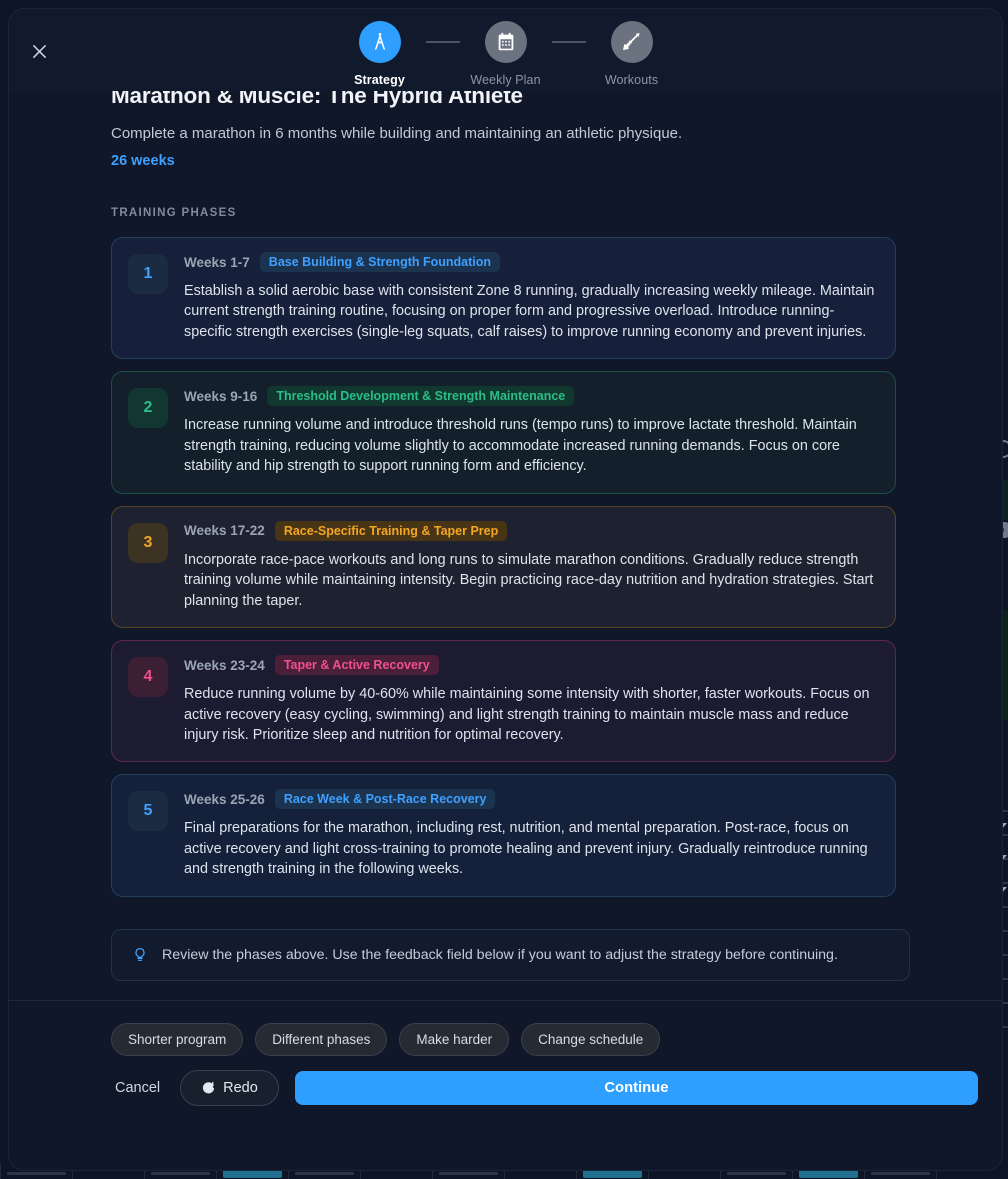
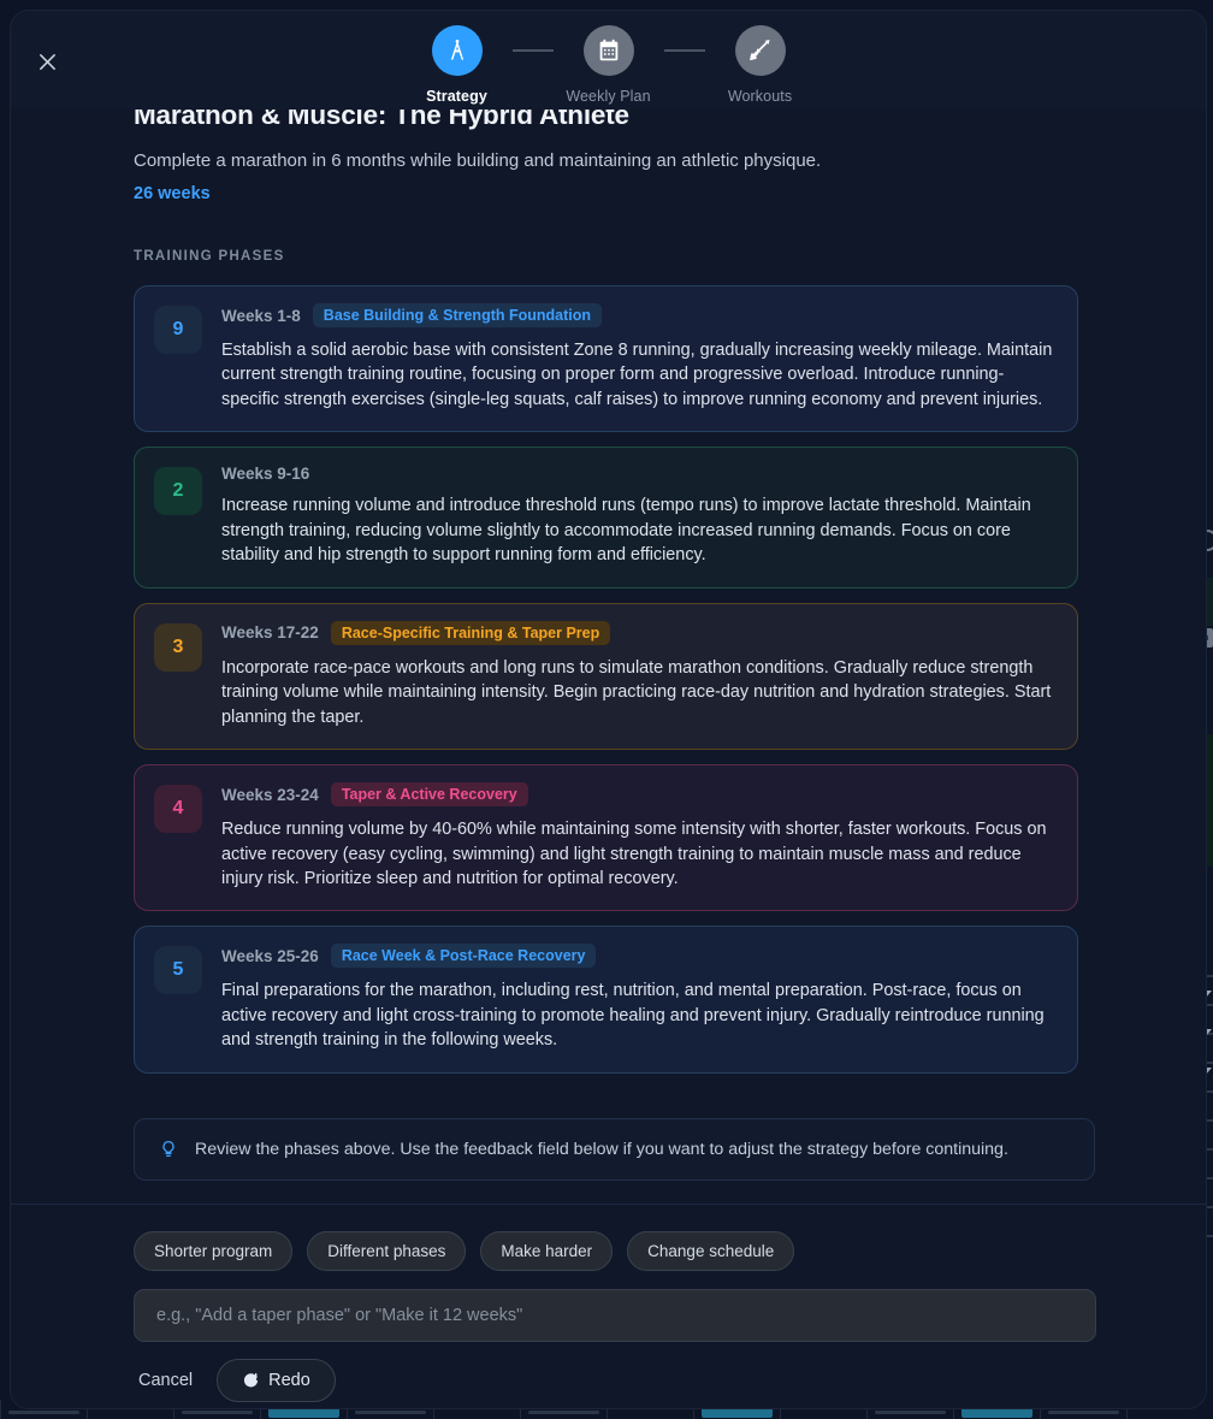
  Marathon & Muscle: The Hybrid Athlete
  Complete a marathon in 6 months while building and maintaining an athletic physique.
  26 weeks
  TRAINING PHASES
- 1
+ 9
- Weeks 1-7
+ Weeks 1-8
  Base Building & Strength Foundation
  Establish a solid aerobic base with consistent Zone 8 running, gradually increasing weekly mileage. Maintain current strength training routine, focusing on proper form and progressive overload. Introduce running-specific strength exercises (single-leg squats, calf raises) to improve running economy and prevent injuries.
  2
  Weeks 9-16
- Threshold Development & Strength Maintenance
  Increase running volume and introduce threshold runs (tempo runs) to improve lactate threshold. Maintain strength training, reducing volume slightly to accommodate increased running demands. Focus on core stability and hip strength to support running form and efficiency.
  3
  Weeks 17-22
  Race-Specific Training & Taper Prep
  Incorporate race-pace workouts and long runs to simulate marathon conditions. Gradually reduce strength training volume while maintaining intensity. Begin practicing race-day nutrition and hydration strategies. Start planning the taper.
  4
  Weeks 23-24
  Taper & Active Recovery
  Reduce running volume by 40-60% while maintaining some intensity with shorter, faster workouts. Focus on active recovery (easy cycling, swimming) and light strength training to maintain muscle mass and reduce injury risk. Prioritize sleep and nutrition for optimal recovery.
  5
  Weeks 25-26
  Race Week & Post-Race Recovery
  Final preparations for the marathon, including rest, nutrition, and mental preparation. Post-race, focus on active recovery and light cross-training to promote healing and prevent injury. Gradually reintroduce running and strength training in the following weeks.
  Strategy
  Weekly Plan
  Workouts
  Review the phases above. Use the feedback field below if you want to adjust the strategy before continuing.
  Shorter program
  Different phases
  Make harder
  Change schedule
+ e.g., "Add a taper phase" or "Make it 12 weeks"
  Cancel
  Redo
- Continue
